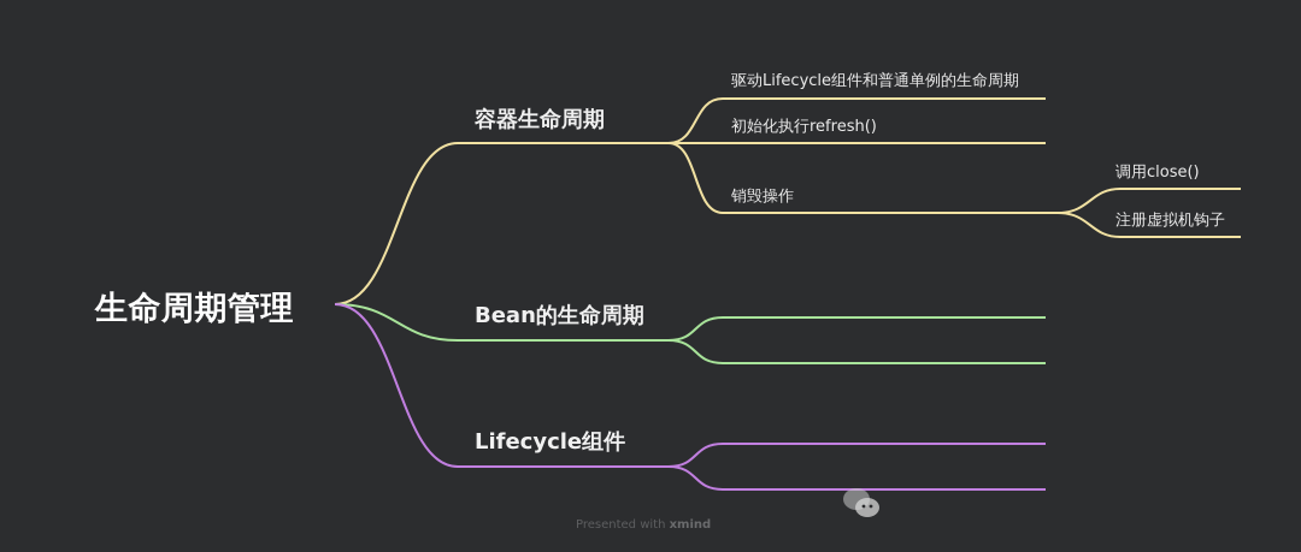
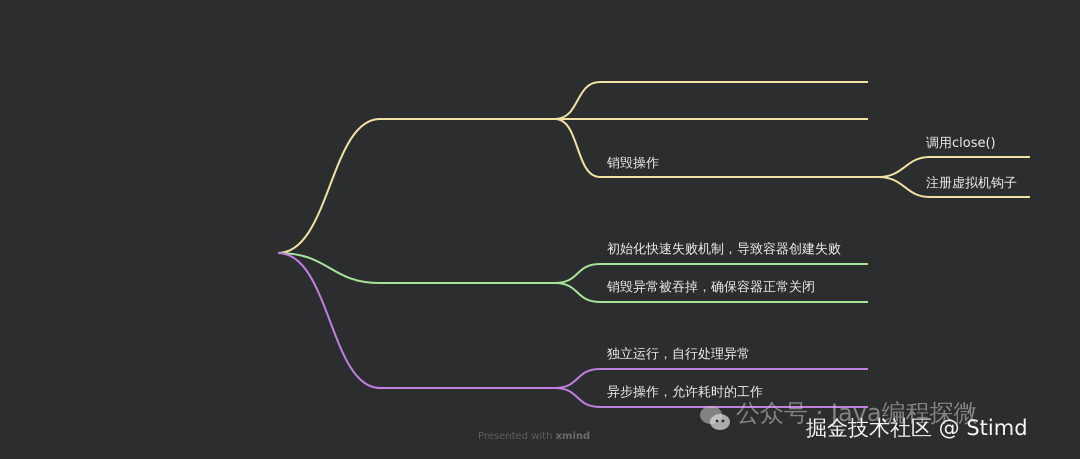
- 生命周期管理
- 容器生命周期
- Bean的生命周期
- Lifecycle组件
- 驱动Lifecycle组件和普通单例的生命周期
- 初始化执行refresh()
  销毁操作
  调用close()
  注册虚拟机钩子
+ 初始化快速失败机制，导致容器创建失败
+ 销毁异常被吞掉，确保容器正常关闭
+ 独立运行，自行处理异常
+ 异步操作，允许耗时的工作
  Presented with xmind
+ 公众号 · Java编程探微
+ 掘金技术社区 @ Stimd
